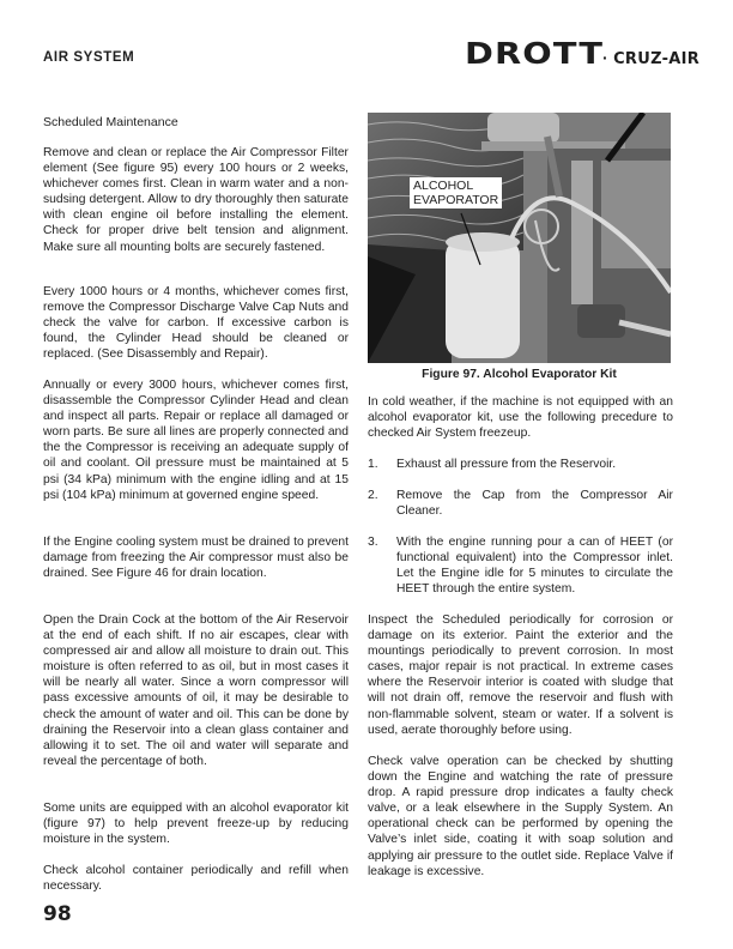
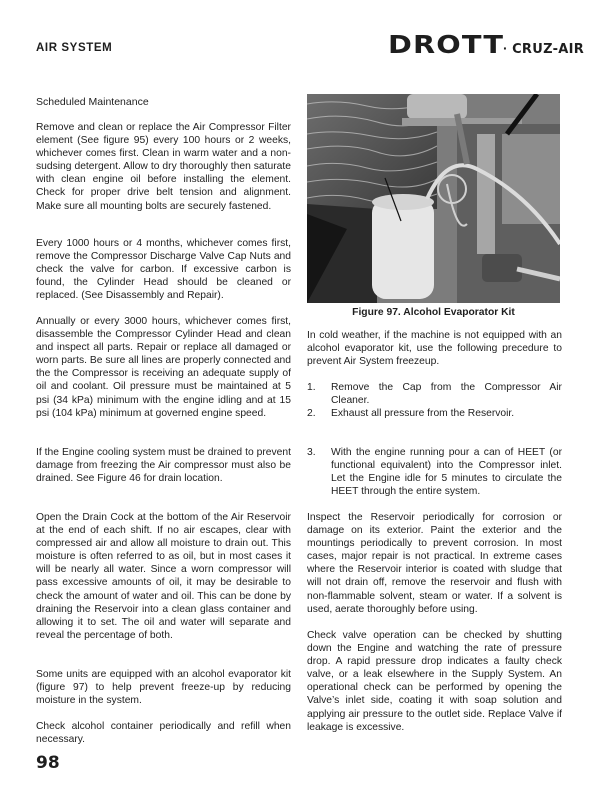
  AIR SYSTEM
  DROTT· CRUZ-AIR
  Scheduled Maintenance
  Remove and clean or replace the Air Compressor Filter element (See figure 95) every 100 hours or 2 weeks, whichever comes first. Clean in warm water and a non-sudsing detergent. Allow to dry thoroughly then saturate with clean engine oil before installing the element. Check for proper drive belt tension and alignment. Make sure all mounting bolts are securely fastened.
  Every 1000 hours or 4 months, whichever comes first, remove the Compressor Discharge Valve Cap Nuts and check the valve for carbon. If excessive carbon is found, the Cylinder Head should be cleaned or replaced. (See Disassembly and Repair).
  Annually or every 3000 hours, whichever comes first, disassemble the Compressor Cylinder Head and clean and inspect all parts. Repair or replace all damaged or worn parts. Be sure all lines are properly connected and the the Compressor is receiving an adequate supply of oil and coolant. Oil pressure must be maintained at 5 psi (34 kPa) minimum with the engine idling and at 15 psi (104 kPa) minimum at governed engine speed.
  If the Engine cooling system must be drained to prevent damage from freezing the Air compressor must also be drained. See Figure 46 for drain location.
  Open the Drain Cock at the bottom of the Air Reservoir at the end of each shift. If no air escapes, clear with compressed air and allow all moisture to drain out. This moisture is often referred to as oil, but in most cases it will be nearly all water. Since a worn compressor will pass excessive amounts of oil, it may be desirable to check the amount of water and oil. This can be done by draining the Reservoir into a clean glass container and allowing it to set. The oil and water will separate and reveal the percentage of both.
  Some units are equipped with an alcohol evaporator kit (figure 97) to help prevent freeze-up by reducing moisture in the system.
  Check alcohol container periodically and refill when necessary.
- ALCOHOL
- EVAPORATOR
  Figure 97. Alcohol Evaporator Kit
- In cold weather, if the machine is not equipped with an alcohol evaporator kit, use the following precedure to checked Air System freezeup.
+ In cold weather, if the machine is not equipped with an alcohol evaporator kit, use the following precedure to prevent Air System freezeup.
  1.
- Exhaust all pressure from the Reservoir.
+ Remove the Cap from the Compressor Air Cleaner.
  2.
- Remove the Cap from the Compressor Air Cleaner.
+ Exhaust all pressure from the Reservoir.
  3.
  With the engine running pour a can of HEET (or functional equivalent) into the Compressor inlet. Let the Engine idle for 5 minutes to circulate the HEET through the entire system.
- Inspect the Scheduled periodically for corrosion or damage on its exterior. Paint the exterior and the mountings periodically to prevent corrosion. In most cases, major repair is not practical. In extreme cases where the Reservoir interior is coated with sludge that will not drain off, remove the reservoir and flush with non-flammable solvent, steam or water. If a solvent is used, aerate thoroughly before using.
+ Inspect the Reservoir periodically for corrosion or damage on its exterior. Paint the exterior and the mountings periodically to prevent corrosion. In most cases, major repair is not practical. In extreme cases where the Reservoir interior is coated with sludge that will not drain off, remove the reservoir and flush with non-flammable solvent, steam or water. If a solvent is used, aerate thoroughly before using.
  Check valve operation can be checked by shutting down the Engine and watching the rate of pressure drop. A rapid pressure drop indicates a faulty check valve, or a leak elsewhere in the Supply System. An operational check can be performed by opening the Valve’s inlet side, coating it with soap solution and applying air pressure to the outlet side. Replace Valve if leakage is excessive.
  98
